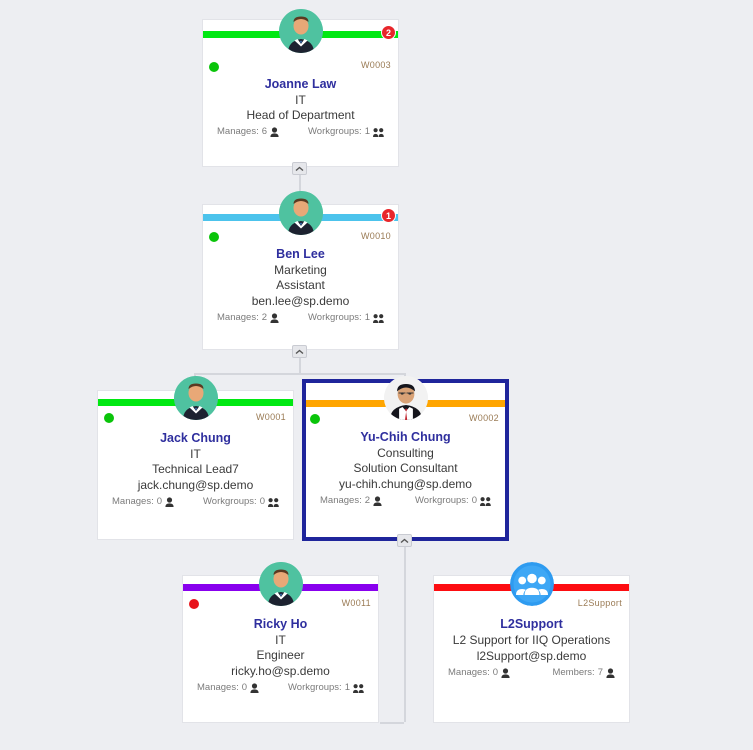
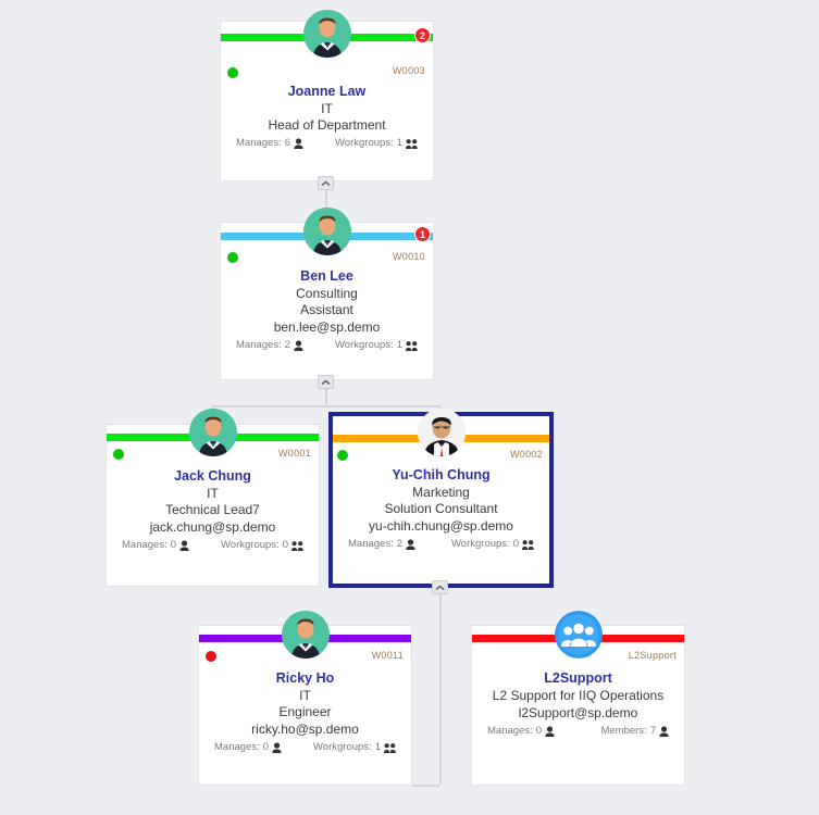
  W0003
  2
  Joanne Law
  IT
  Head of Department
  Manages:
  6
  Workgroups:
  1
  W0010
  1
  Ben Lee
- Marketing
+ Consulting
  Assistant
  ben.lee@sp.demo
  Manages:
  2
  Workgroups:
  1
  W0001
  Jack Chung
  IT
  Technical Lead7
  jack.chung@sp.demo
  Manages:
  0
  Workgroups:
  0
  W0002
  Yu-Chih Chung
- Consulting
+ Marketing
  Solution Consultant
  yu-chih.chung@sp.demo
  Manages:
  2
  Workgroups:
  0
  W0011
  Ricky Ho
  IT
  Engineer
  ricky.ho@sp.demo
  Manages:
  0
  Workgroups:
  1
  L2Support
  L2Support
  L2 Support for IIQ Operations
  l2Support@sp.demo
  Manages:
  0
  Members:
  7
